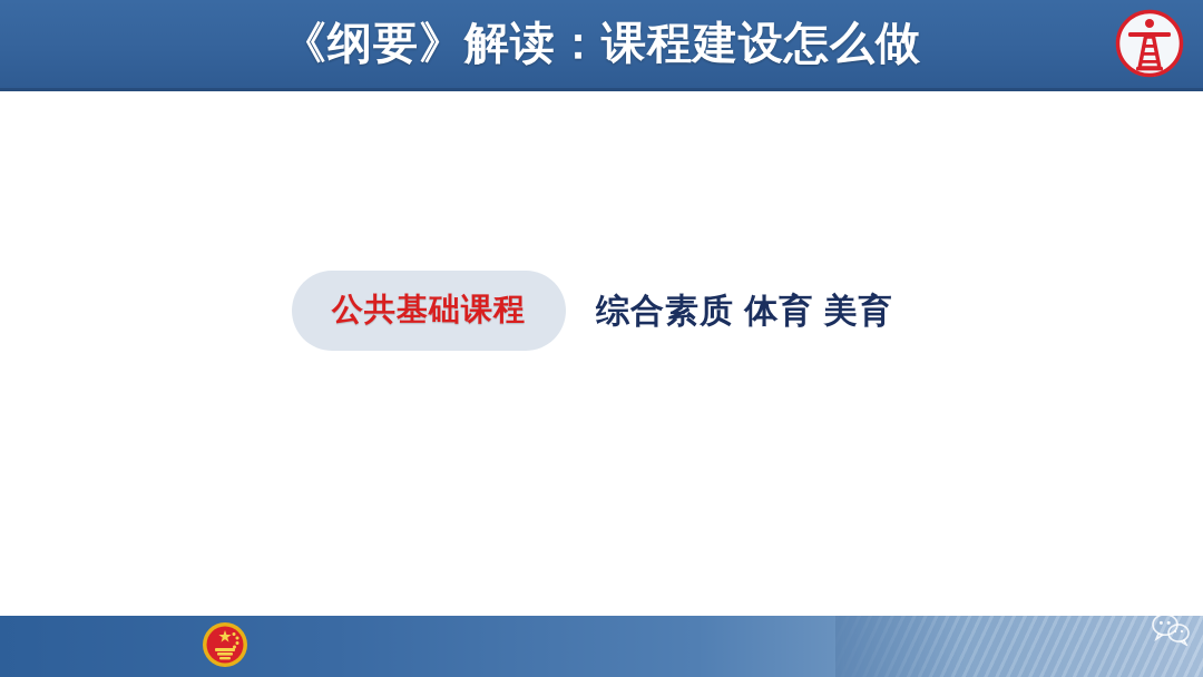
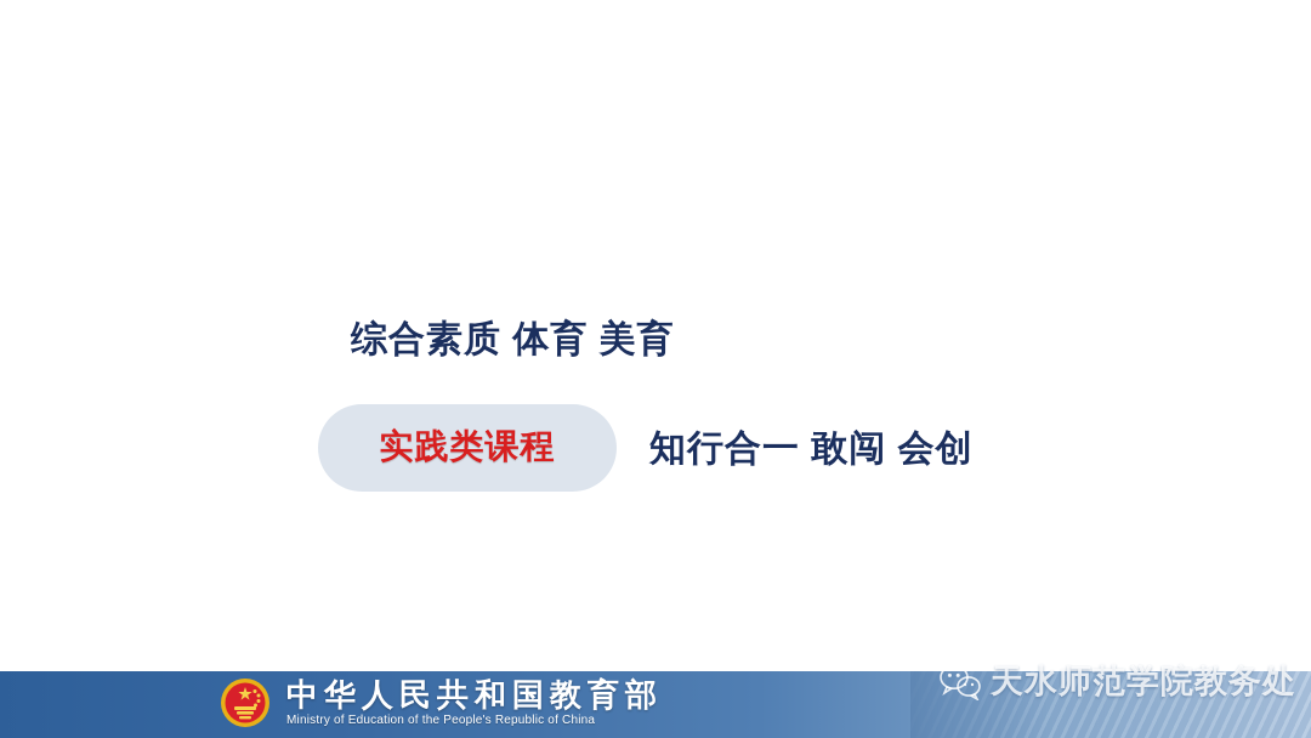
- 《纲要》解读：课程建设怎么做
- 公共基础课程
  综合素质 体育 美育
+ 实践类课程
+ 知行合一 敢闯 会创
+ 天水师范学院教务处
+ 中华人民共和国教育部
+ Ministry of Education of the People's Republic of China
